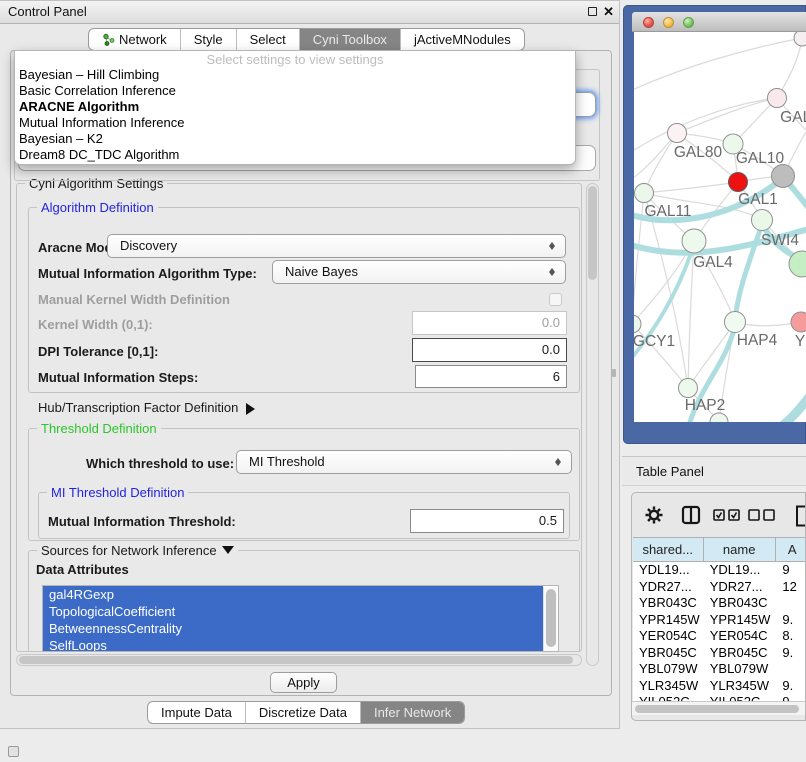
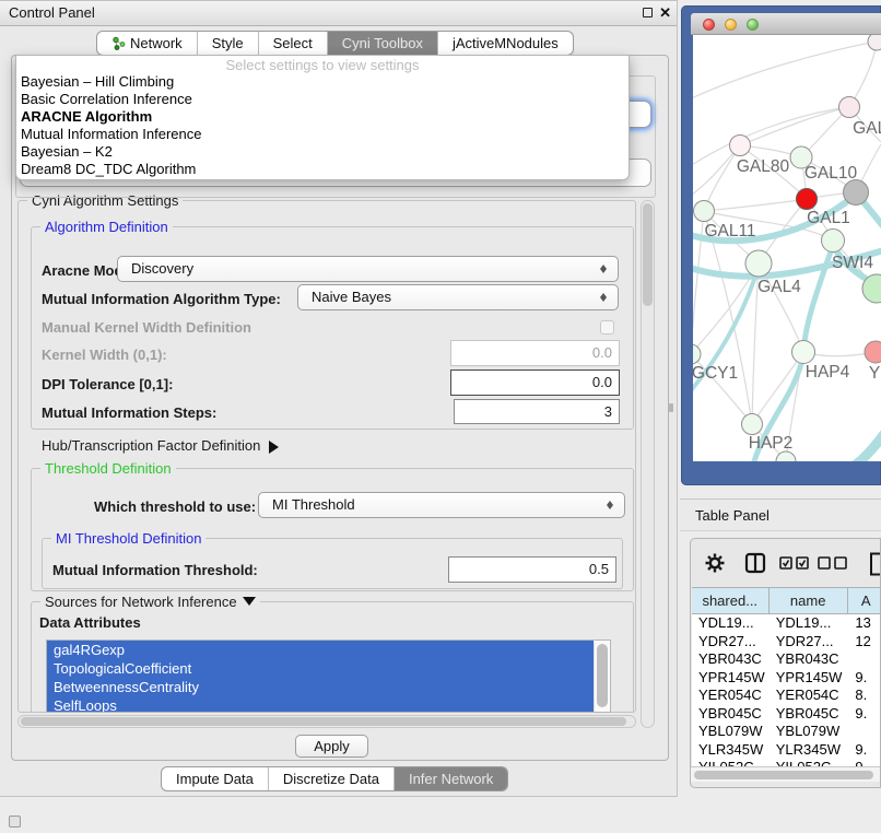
  Control Panel
  ✕
  Network
  Style
  Select
  Cyni Toolbox
  jActiveMNodules
  Select settings to view settings
  Bayesian – Hill Climbing
  Basic Correlation Inference
  ARACNE Algorithm
  Mutual Information Inference
  Bayesian – K2
  Dream8 DC_TDC Algorithm
  Cyni Algorithm Settings
  Algorithm Definition
  Aracne Mo
  Discovery
  Mutual Information Algorithm Type:
  Naive Bayes
  Manual Kernel Width Definition
  Kernel Width (0,1):
  0.0
  DPI Tolerance [0,1]:
  0.0
  Mutual Information Steps:
- 6
+ 3
  Hub/Transcription Factor Definition
  Threshold Definition
  Which threshold to use:
  MI Threshold
  MI Threshold Definition
  Mutual Information Threshold:
  0.5
  Sources for Network Inference
  Data Attributes
  gal4RGexp
  TopologicalCoefficient
  BetweennessCentrality
  SelfLoops
  Apply
  Impute Data
  Discretize Data
  Infer Network
  GAL80
  GAL10
  GAL1
  GAL11
  SWI4
  GAL4
  GCY1
  HAP4
  Y
  HAP2
  Table Panel
  shared...
  name
  A
  YDL19...
  YDL19...
- 9
+ 13
  YDR27...
  YDR27...
  12
  YBR043C
  YBR043C
  YPR145W
  YPR145W
  9.
  YER054C
  YER054C
  8.
  YBR045C
  YBR045C
  9.
  YBL079W
  YBL079W
  YLR345W
  YLR345W
  9.
